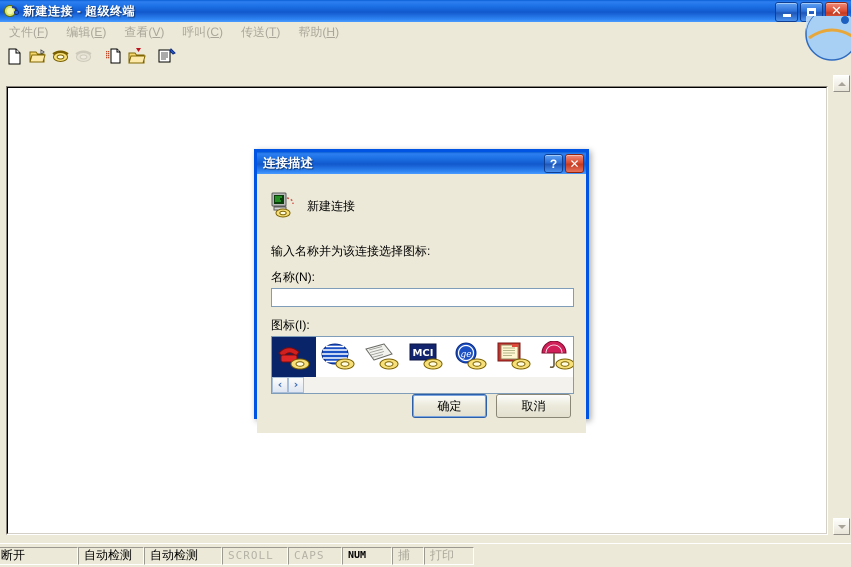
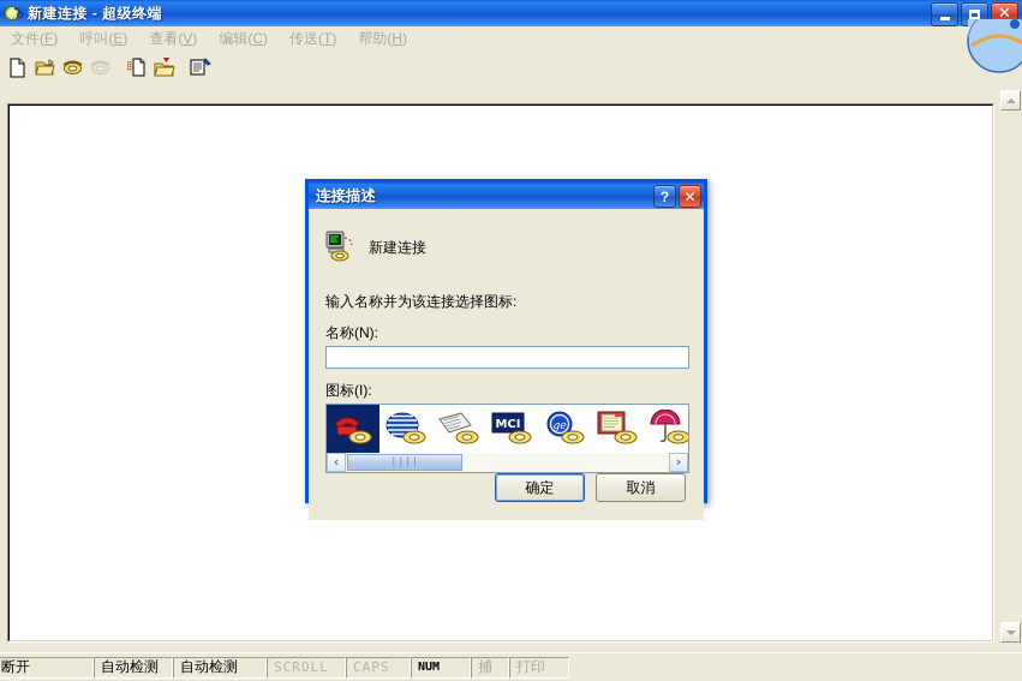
  新建连接 - 超级终端
  ✕
  文件(F)
- 编辑(E)
+ 呼叫(E)
  查看(V)
- 呼叫(C)
+ 编辑(C)
  传送(T)
  帮助(H)
  断开
  自动检测
  自动检测
  SCROLL
  CAPS
  NUM
  捕
  打印
  连接描述
  ?
  ✕
  新建连接
  输入名称并为该连接选择图标:
  名称(N):
  图标(I):
  MCI
  ge
  ‹
+ ||||
  ›
  确定
  取消
